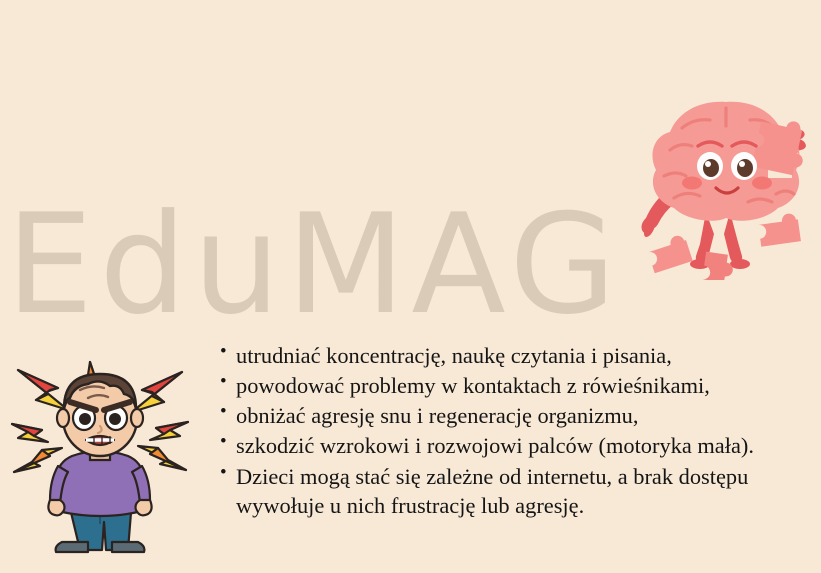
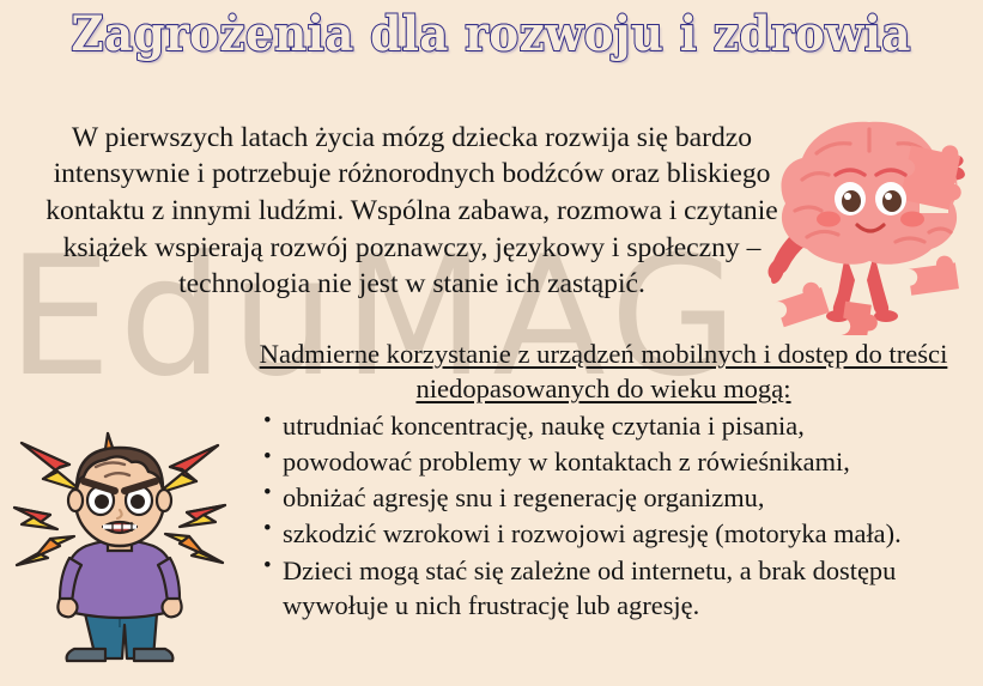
  EduMAG
+ Zagrożenia dla rozwoju i zdrowia
+ W pierwszych latach życia mózg dziecka rozwija się bardzo intensywnie i potrzebuje różnorodnych bodźców oraz bliskiego kontaktu z innymi ludźmi. Wspólna zabawa, rozmowa i czytanie książek wspierają rozwój poznawczy, językowy i społeczny – technologia nie jest w stanie ich zastąpić.
+ Nadmierne korzystanie z urządzeń mobilnych i dostęp do treści niedopasowanych do wieku mogą:
  utrudniać koncentrację, naukę czytania i pisania,
  powodować problemy w kontaktach z rówieśnikami,
  obniżać agresję snu i regenerację organizmu,
- szkodzić wzrokowi i rozwojowi palców (motoryka mała).
+ szkodzić wzrokowi i rozwojowi agresję (motoryka mała).
  Dzieci mogą stać się zależne od internetu, a brak dostępu wywołuje u nich frustrację lub agresję.
